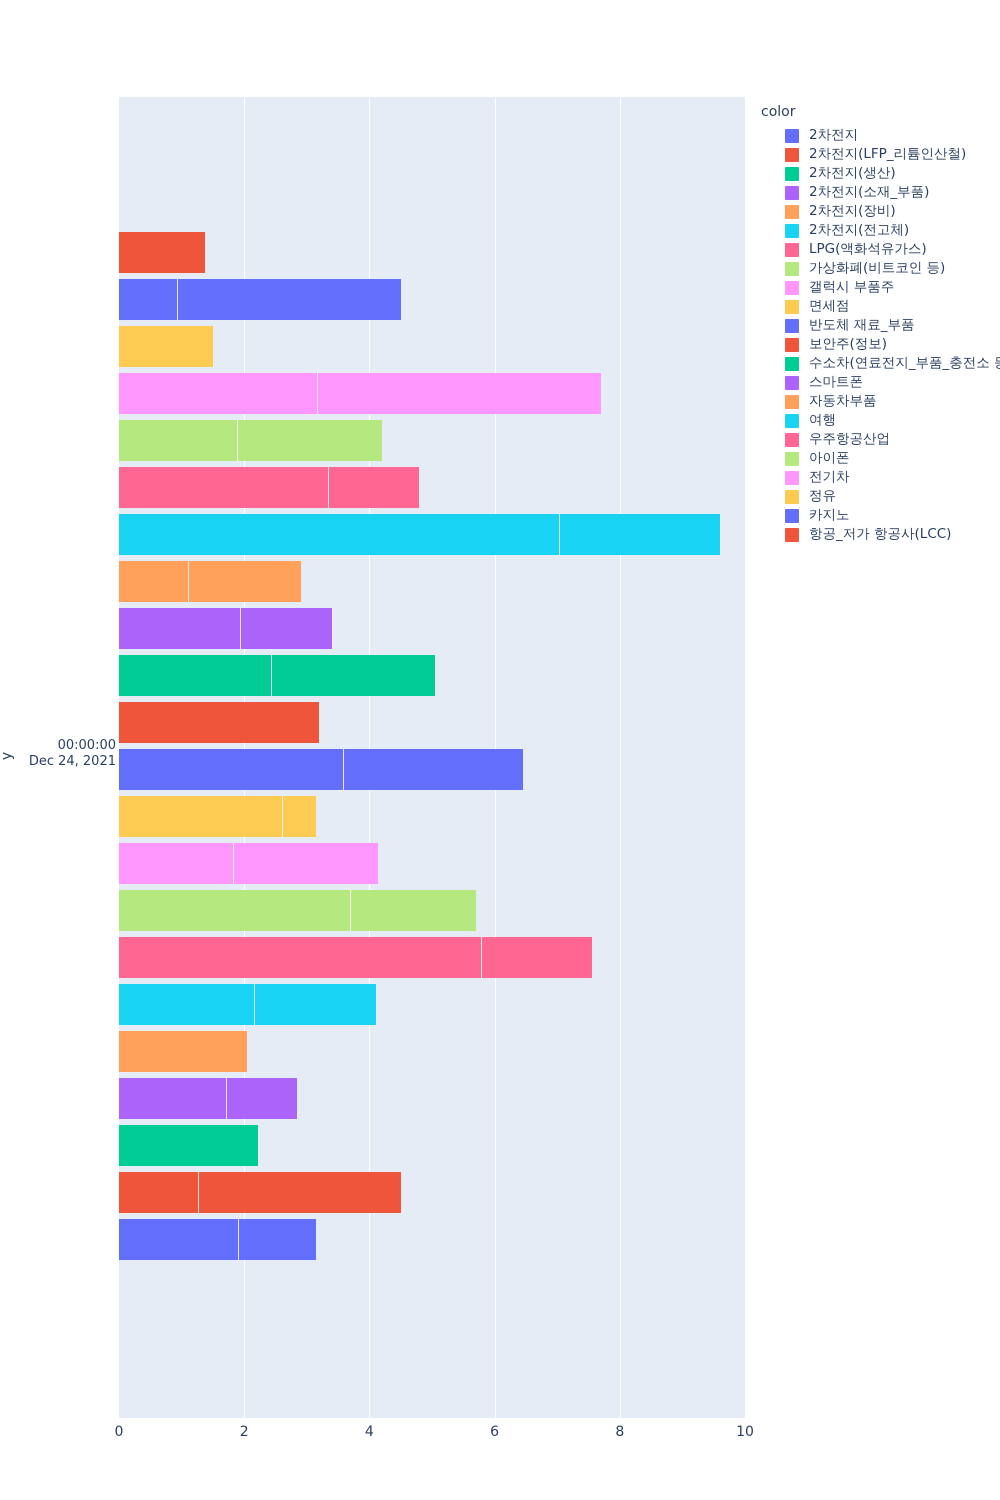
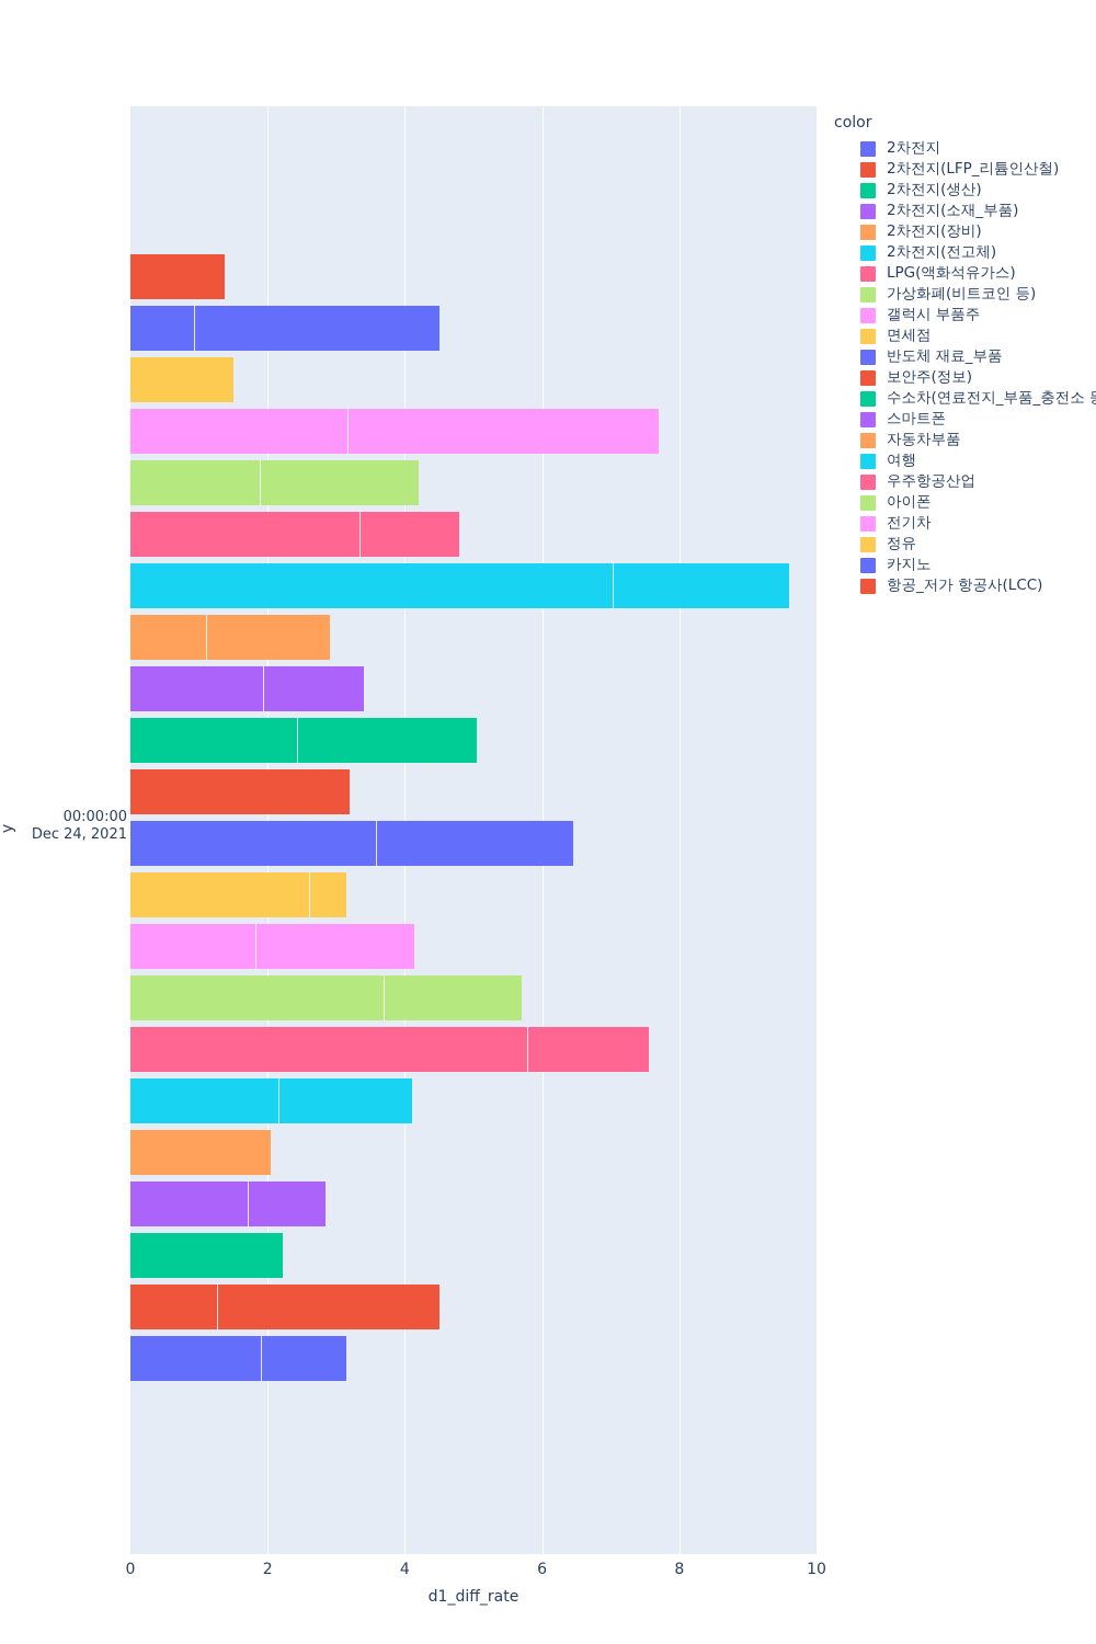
  0
  2
  4
  6
  8
  10
+ d1_diff_rate
  00:00:00
  Dec 24, 2021
  color
  2차전지
  2차전지(LFP_리튬인산철)
  2차전지(생산)
  2차전지(소재_부품)
  2차전지(장비)
  2차전지(전고체)
  LPG(액화석유가스)
  가상화폐(비트코인 등)
  갤럭시 부품주
  면세점
  반도체 재료_부품
  보안주(정보)
  수소차(연료전지_부품_충전소
  스마트폰
  자동차부품
  여행
  우주항공산업
  아이폰
  전기차
  정유
  카지노
  항공_저가 항공사(LCC)
